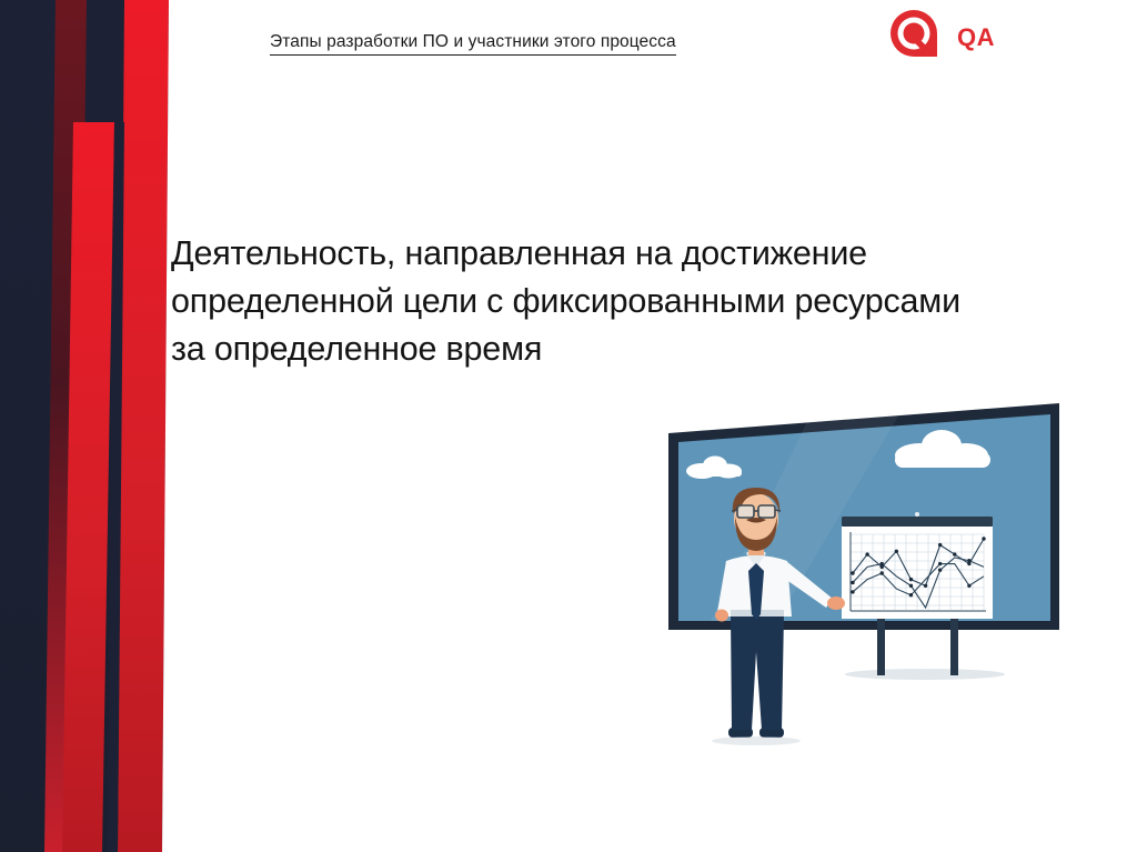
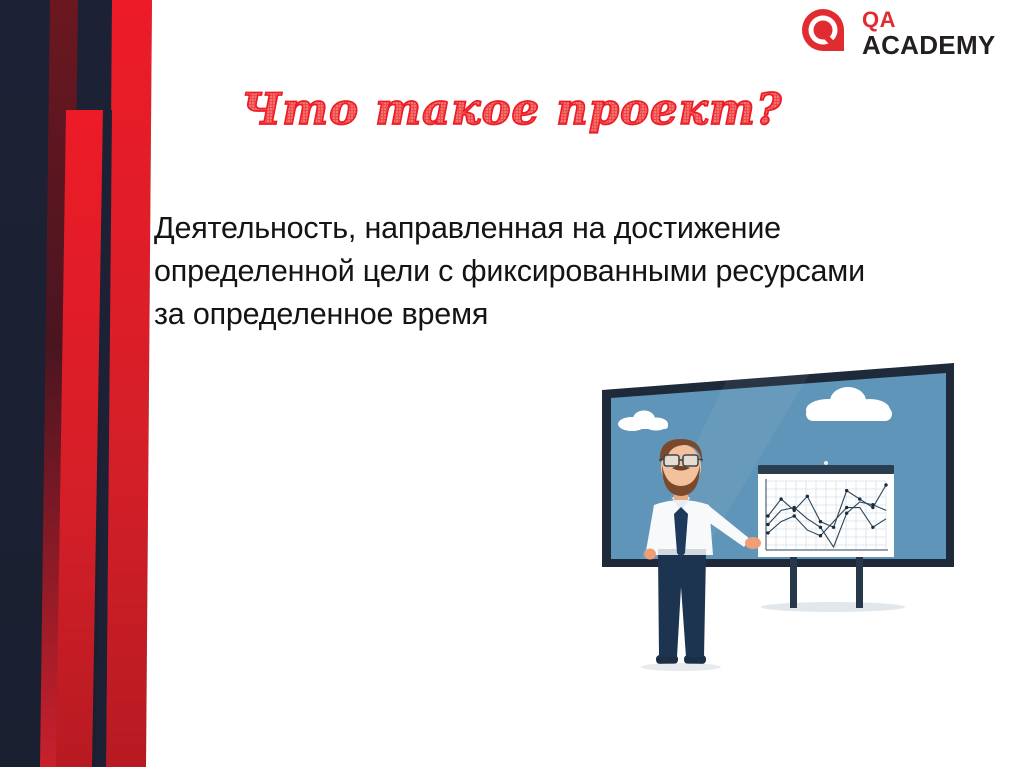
- Этапы разработки ПО и участники этого процесса
  QA
+ ACADEMY
+ Что такое проект?
  Деятельность, направленная на достижение
  определенной цели с фиксированными ресурсами
  за определенное время
